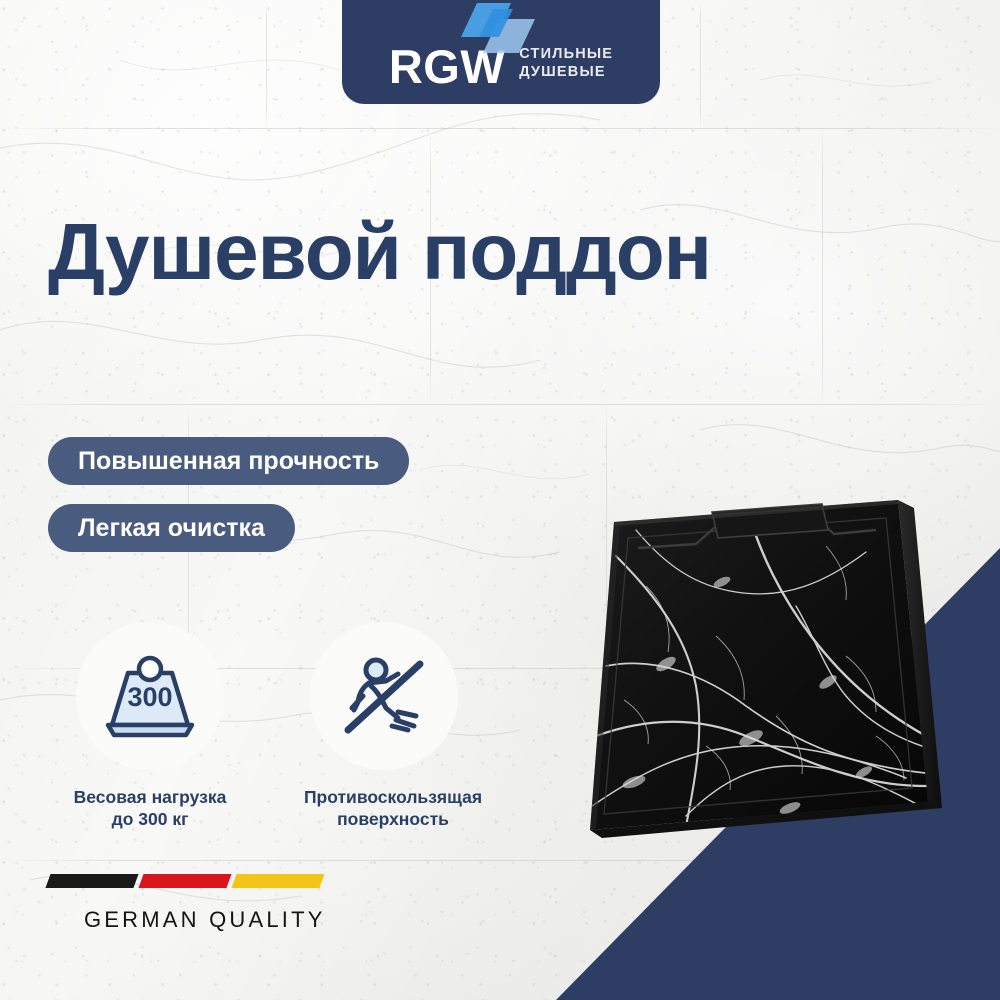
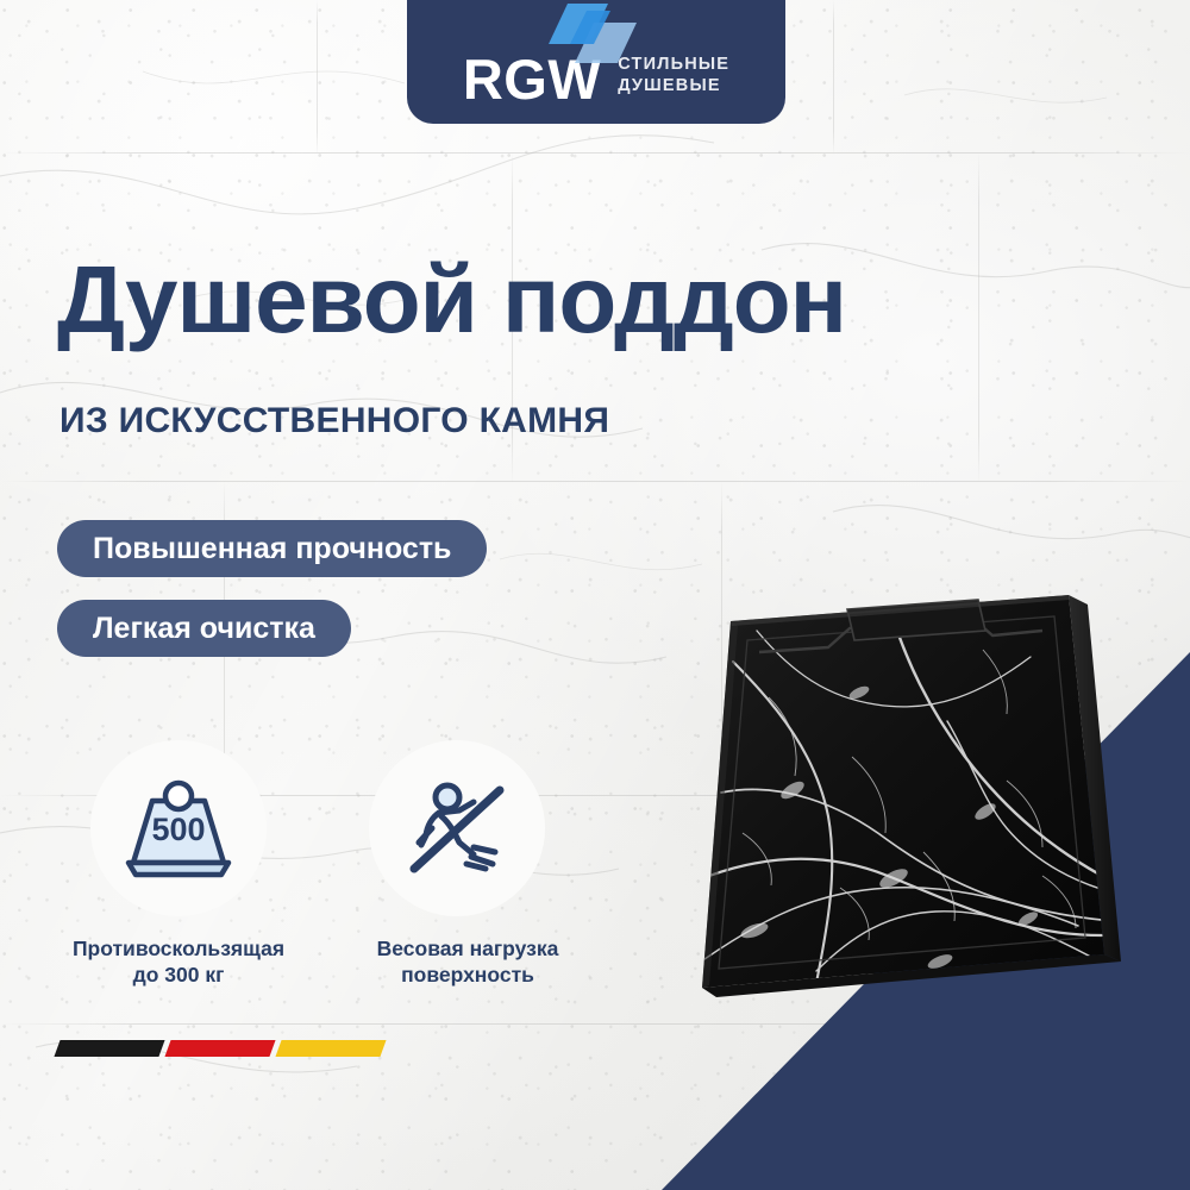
  RGW
  СТИЛЬНЫЕ
  ДУШЕВЫЕ
  Душевой поддон
+ ИЗ ИСКУССТВЕННОГО КАМНЯ
  Повышенная прочность
  Легкая очистка
- 300
+ 500
- Весовая нагрузка
+ Противоскользящая
  до 300 кг
- Противоскользящая
+ Весовая нагрузка
  поверхность
- GERMAN QUALITY
